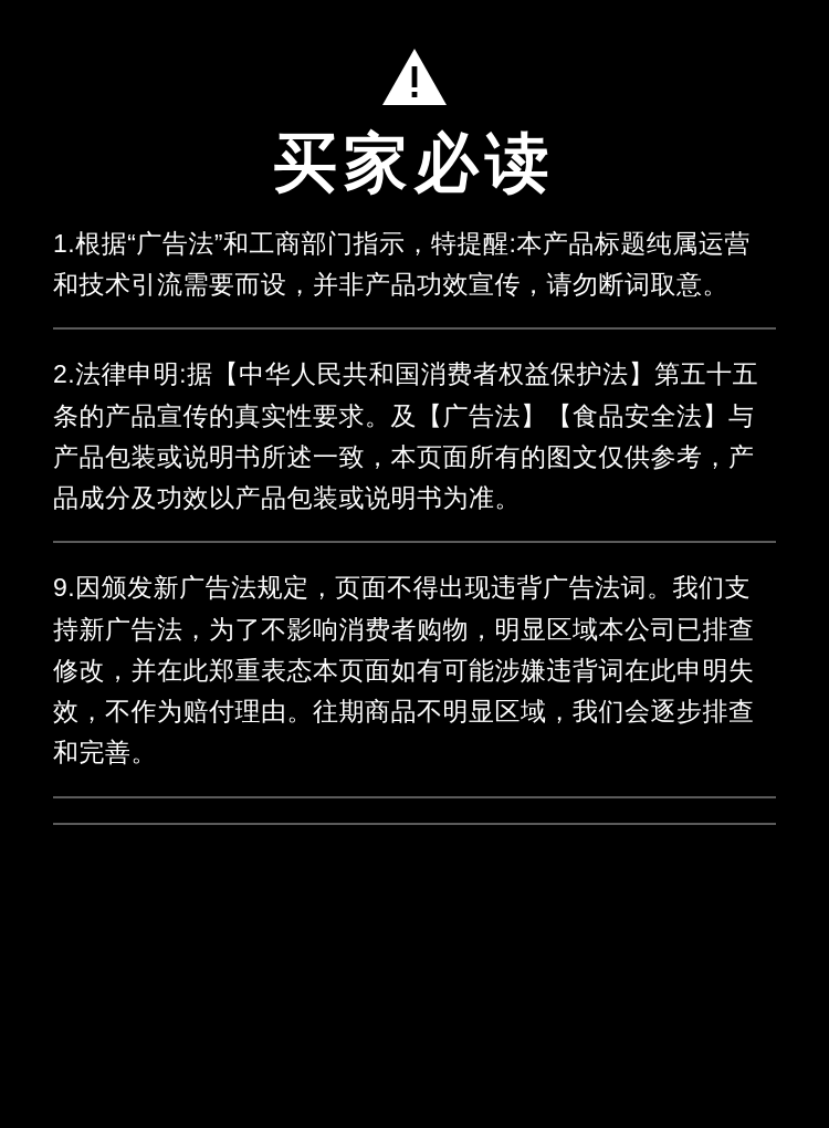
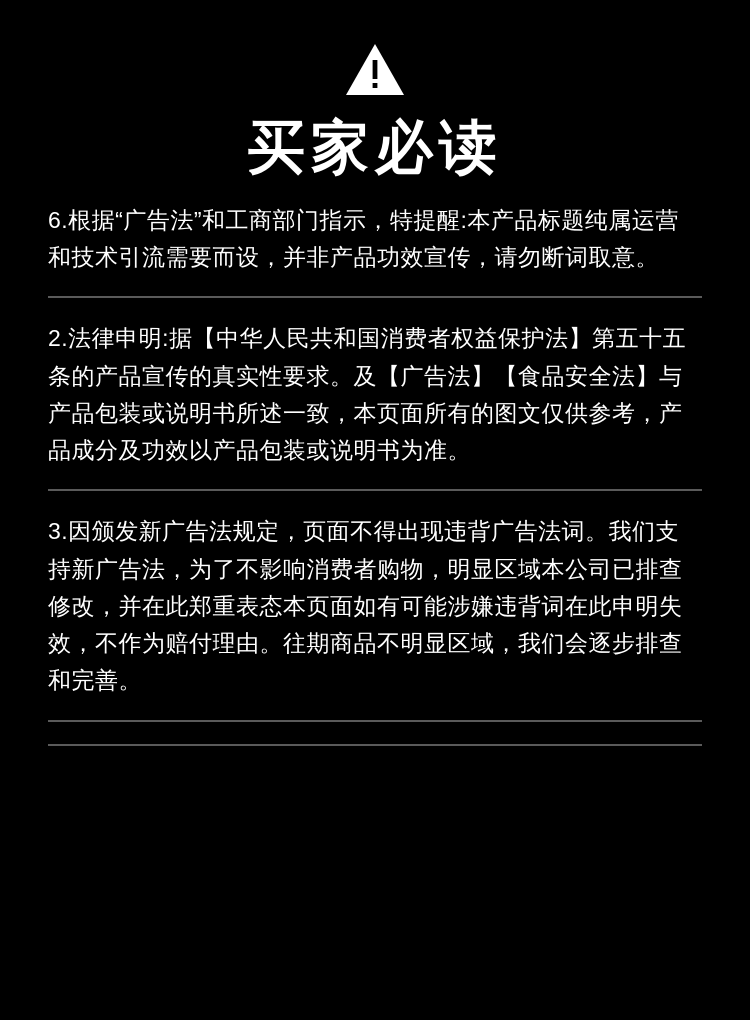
  买家必读
- 1.根据“广告法”和工商部门指示，特提醒:本产品标题纯属运营和技术引流需要而设，并非产品功效宣传，请勿断词取意。
+ 6.根据“广告法”和工商部门指示，特提醒:本产品标题纯属运营和技术引流需要而设，并非产品功效宣传，请勿断词取意。
  2.法律申明:据【中华人民共和国消费者权益保护法】第五十五条的产品宣传的真实性要求。及【广告法】【食品安全法】与产品包装或说明书所述一致，本页面所有的图文仅供参考，产品成分及功效以产品包装或说明书为准。
- 9.因颁发新广告法规定，页面不得出现违背广告法词。我们支持新广告法，为了不影响消费者购物，明显区域本公司已排查修改，并在此郑重表态本页面如有可能涉嫌违背词在此申明失效，不作为赔付理由。往期商品不明显区域，我们会逐步排查和完善。
+ 3.因颁发新广告法规定，页面不得出现违背广告法词。我们支持新广告法，为了不影响消费者购物，明显区域本公司已排查修改，并在此郑重表态本页面如有可能涉嫌违背词在此申明失效，不作为赔付理由。往期商品不明显区域，我们会逐步排查和完善。
